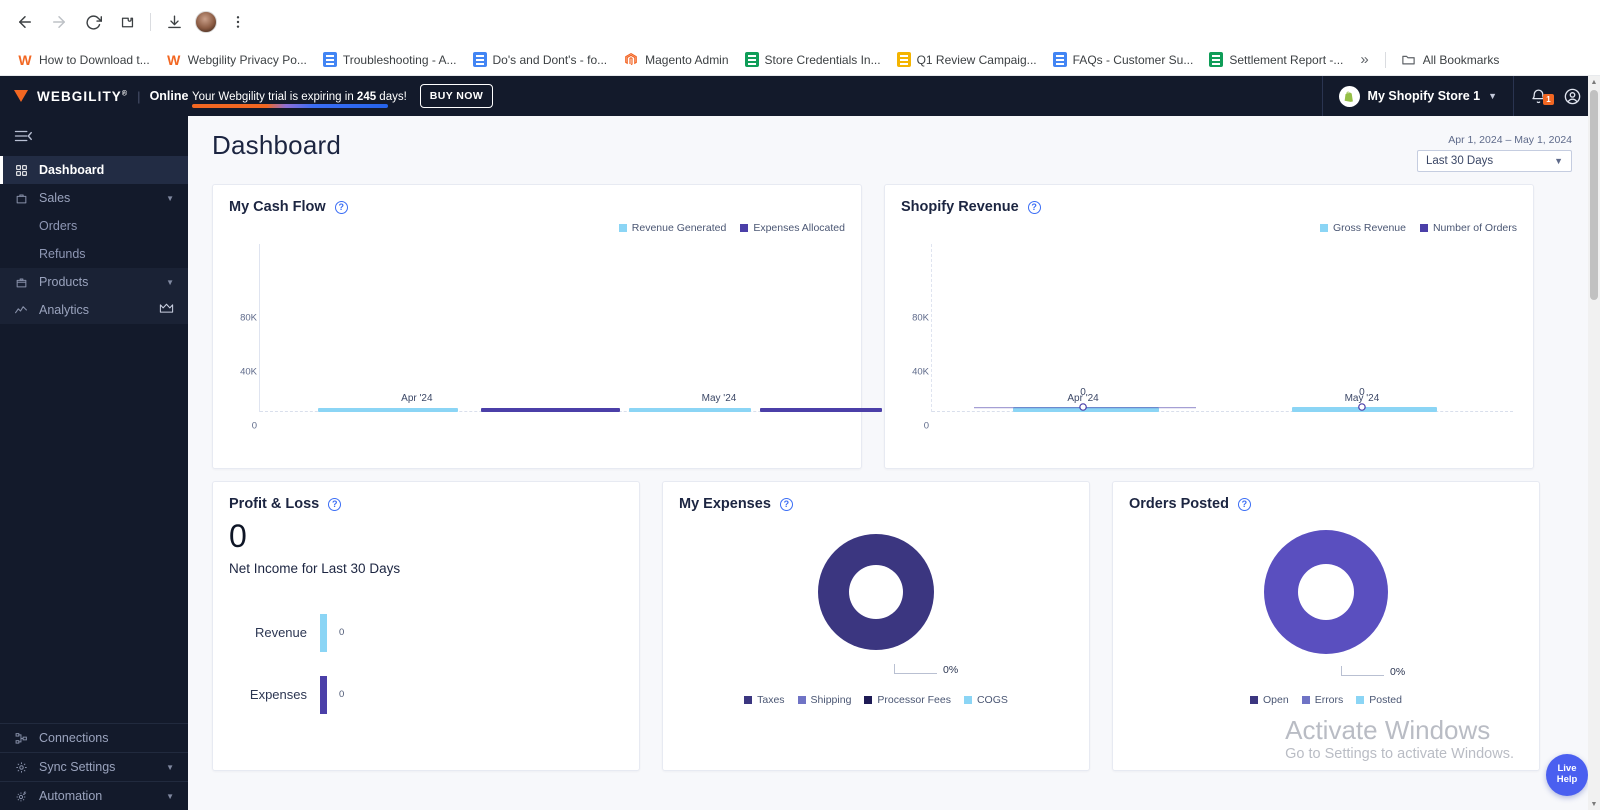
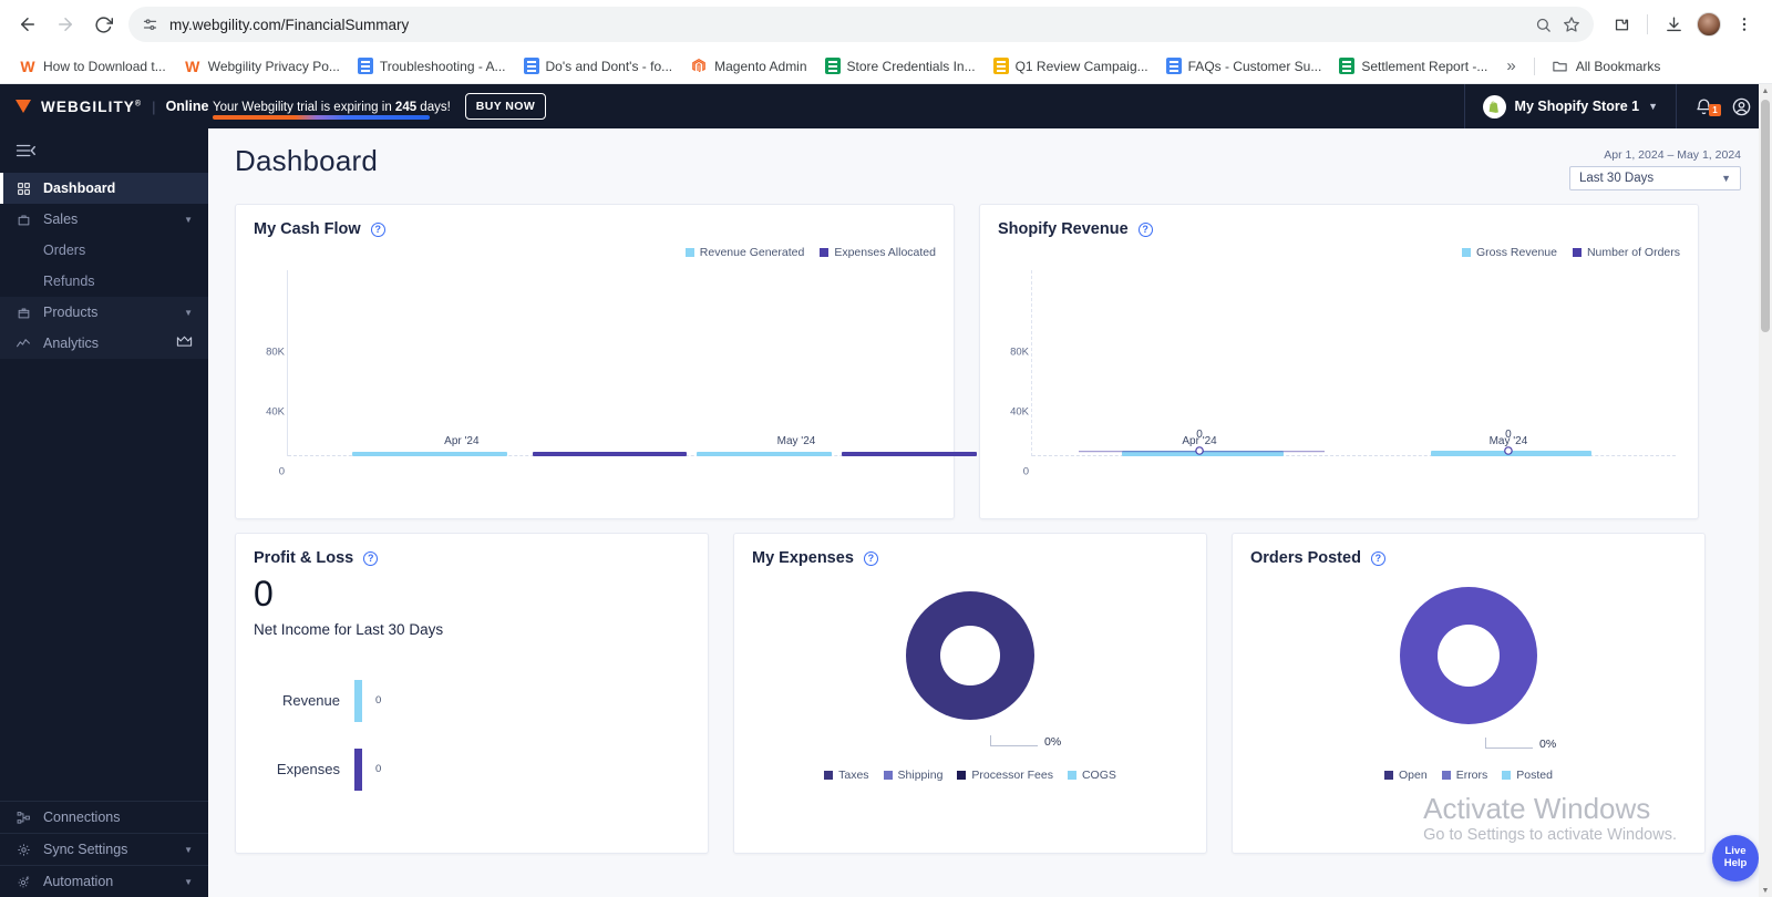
+ my.webgility.com/FinancialSummary
  W
  How to Download t...
  W
  Webgility Privacy Po...
  Troubleshooting - A...
  Do's and Dont's - fo...
  Magento Admin
  Store Credentials In...
  Q1 Review Campaig...
  FAQs - Customer Su...
  Settlement Report -...
  »
  All Bookmarks
  WEBGILITY
  |
  Online
  Dashboard
  Sales
  ▼
  Orders
  Refunds
  Products
  ▼
  Analytics
  Connections
  Sync Settings
  ▼
  Automation
  ▼
  Your Webgility trial is expiring in 245 days!
  BUY NOW
  My Shopify Store 1
  ▼
  1
  Dashboard
  Apr 1, 2024 – May 1, 2024
  Last 30 Days
  ▼
  My Cash Flow
  ?
  Revenue Generated
  Expenses Allocated
  80K
  40K
  0
  Apr '24
  May '24
  Shopify Revenue
  ?
  Gross Revenue
  Number of Orders
  80K
  40K
  0
  0
  0
  Apr '24
  May '24
  Profit & Loss
  ?
  0
  Net Income for Last 30 Days
  Revenue
  0
  Expenses
  0
  My Expenses
  ?
  0%
  Taxes
  Shipping
  Processor Fees
  COGS
  Orders Posted
  ?
  0%
  Open
  Errors
  Posted
  Activate Windows
  Go to Settings to activate Windows.
  Live
  Help
